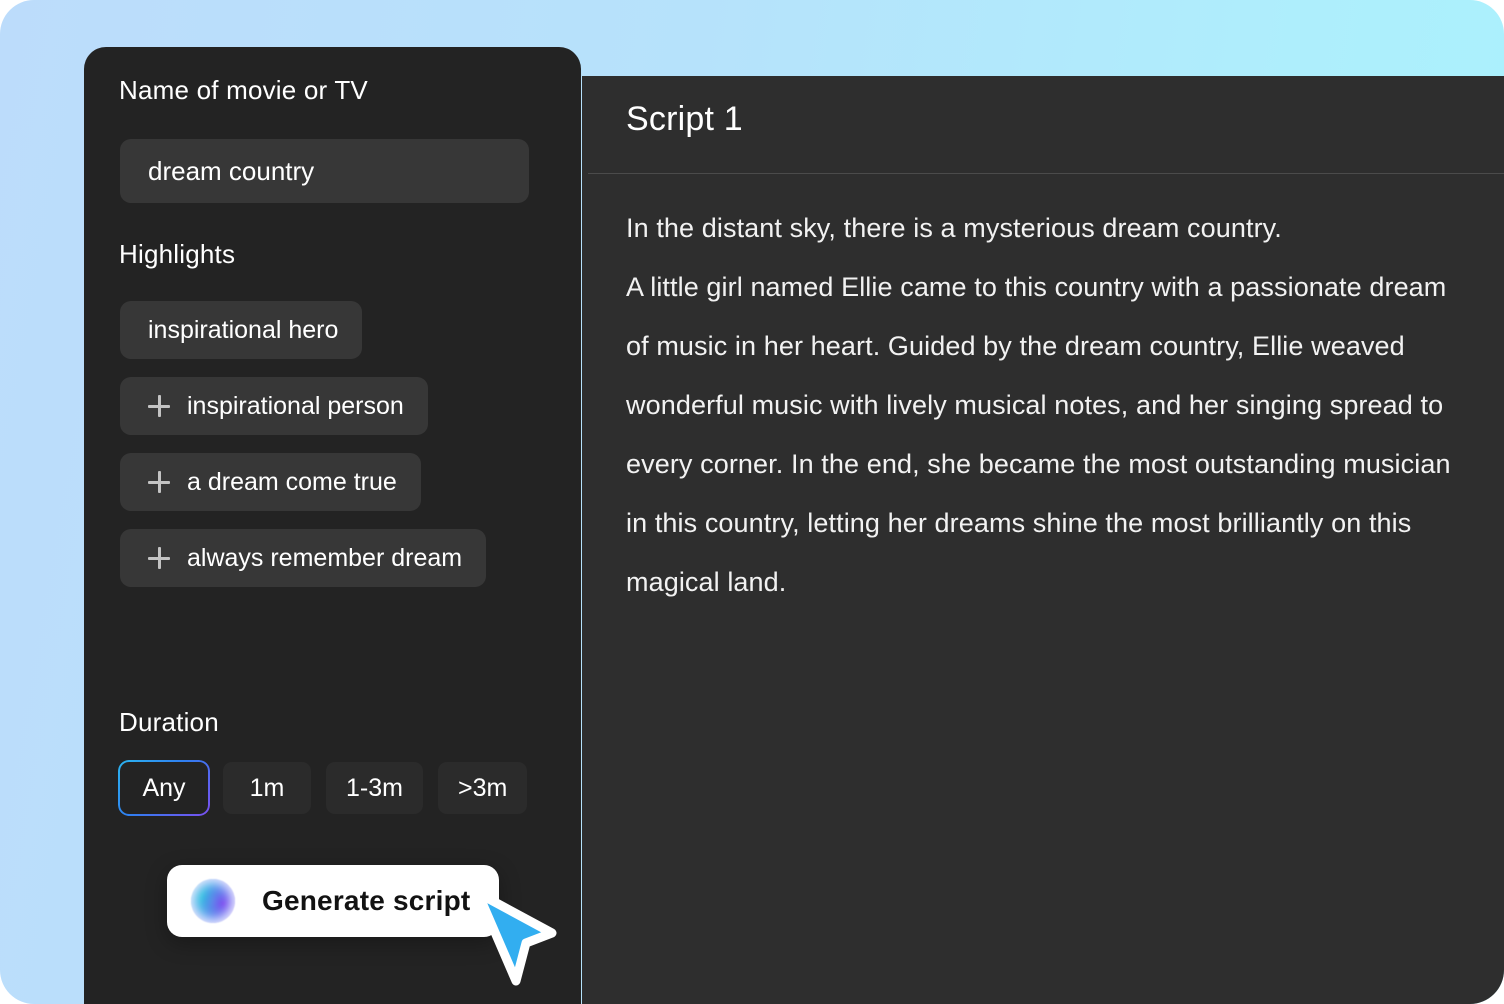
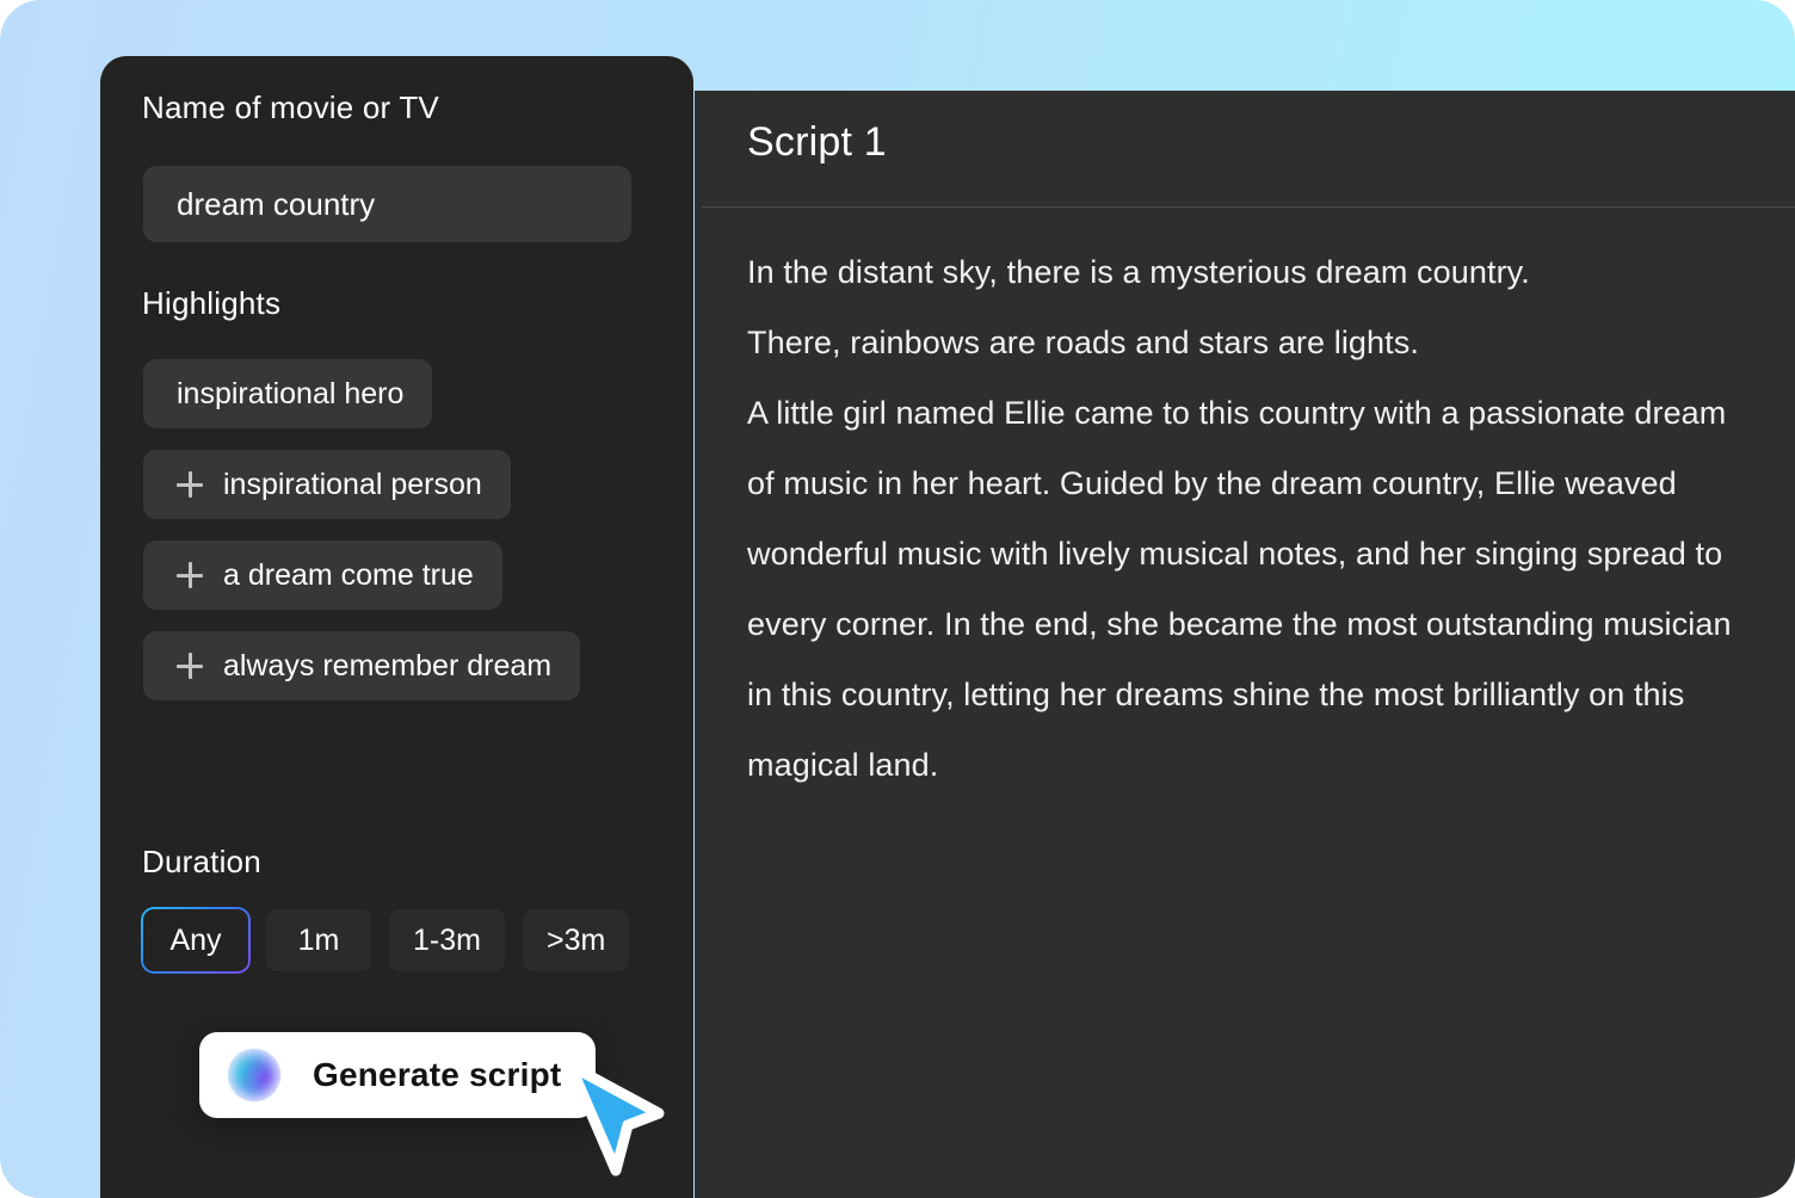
  Script 1
  In the distant sky, there is a mysterious dream country.
+ There, rainbows are roads and stars are lights.
  A little girl named Ellie came to this country with a passionate dream of music in her heart. Guided by the dream country, Ellie weaved wonderful music with lively musical notes, and her singing spread to every corner. In the end, she became the most outstanding musician in this country, letting her dreams shine the most brilliantly on this magical land.
  Name of movie or TV
  dream country
  Highlights
  inspirational hero
  inspirational person
  a dream come true
  always remember dream
  Duration
  1m
  1-3m
  >3m
  Generate script
